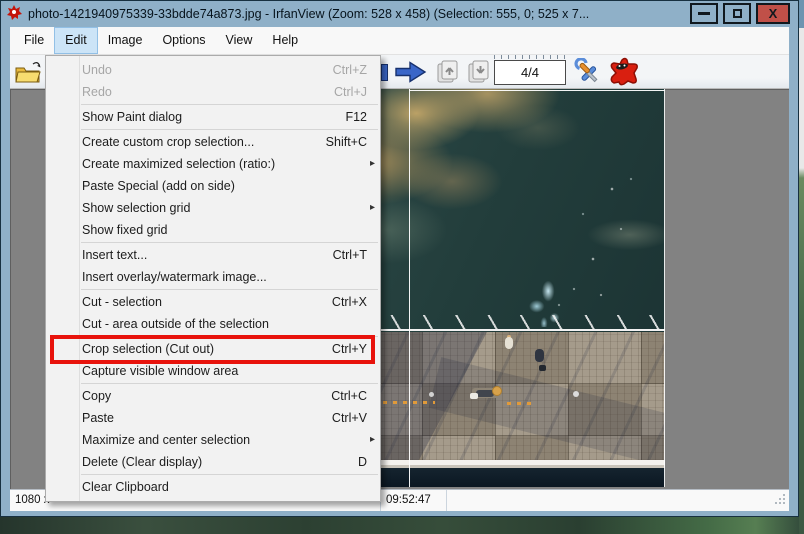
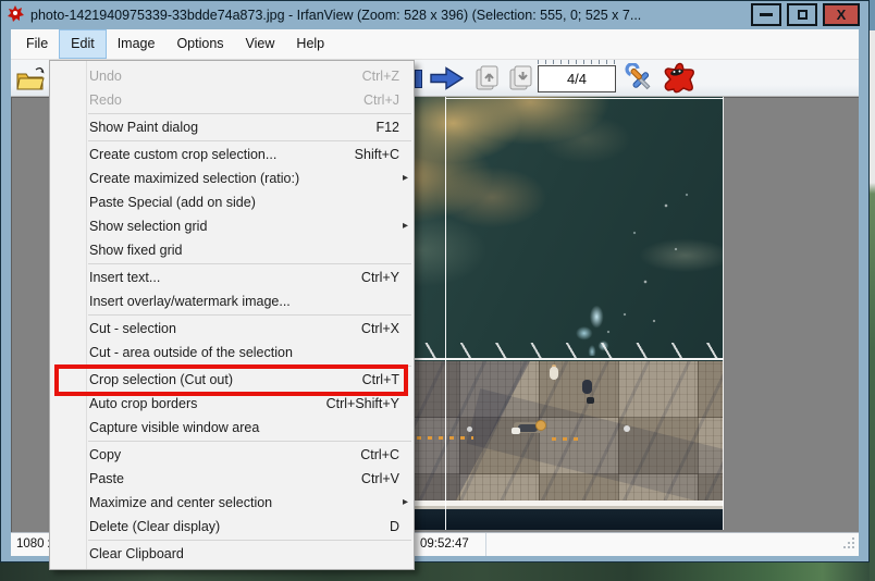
- photo-1421940975339-33bdde74a873.jpg - IrfanView (Zoom: 528 x 458) (Selection: 555, 0; 525 x 7...
+ photo-1421940975339-33bdde74a873.jpg - IrfanView (Zoom: 528 x 396) (Selection: 555, 0; 525 x 7...
  X
  File
  Edit
  Image
  Options
  View
  Help
  4/4
  1080
  09:52:47
  Undo
  Ctrl+Z
  Redo
  Ctrl+J
  Show Paint dialog
  F12
  Create custom crop selection...
  Shift+C
  Create maximized selection (ratio:)
  ▸
  Paste Special (add on side)
  Show selection grid
  ▸
  Show fixed grid
  Insert text...
- Ctrl+T
+ Ctrl+Y
  Insert overlay/watermark image...
  Cut - selection
  Ctrl+X
  Cut - area outside of the selection
  Crop selection (Cut out)
- Ctrl+Y
+ Ctrl+T
+ Auto crop borders
+ Ctrl+Shift+Y
  Capture visible window area
  Copy
  Ctrl+C
  Paste
  Ctrl+V
  Maximize and center selection
  ▸
  Delete (Clear display)
  D
  Clear Clipboard
